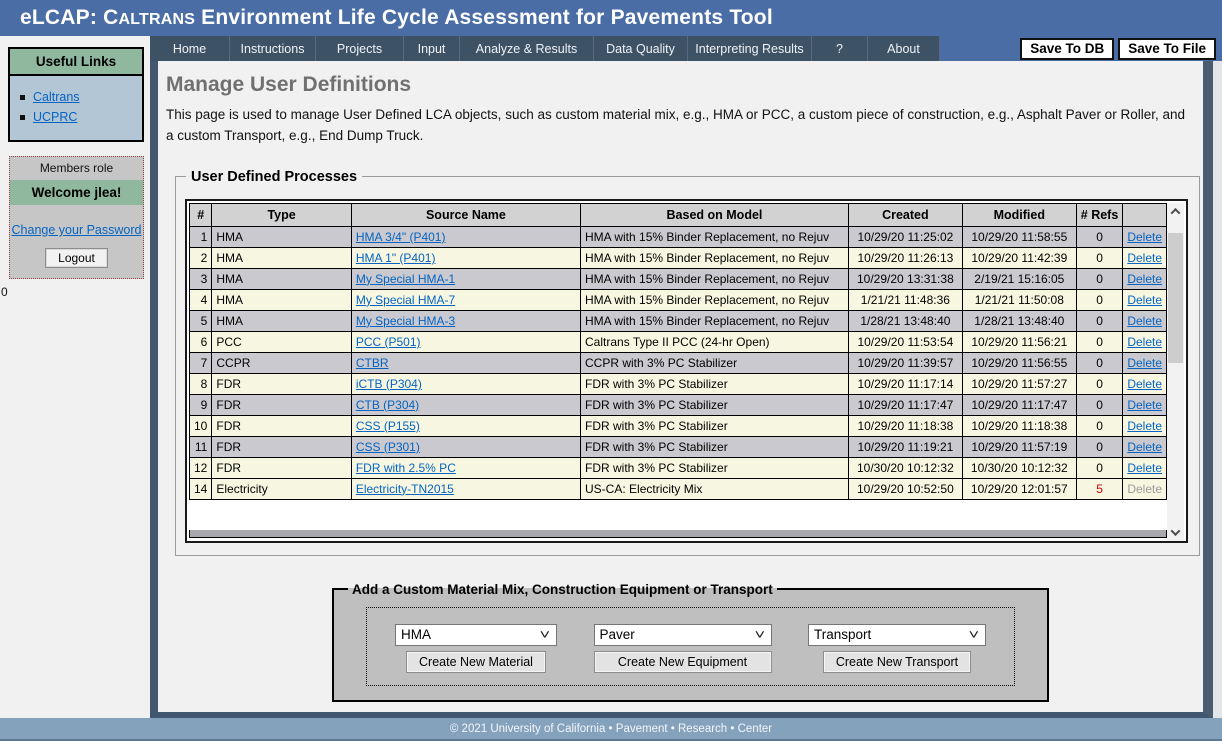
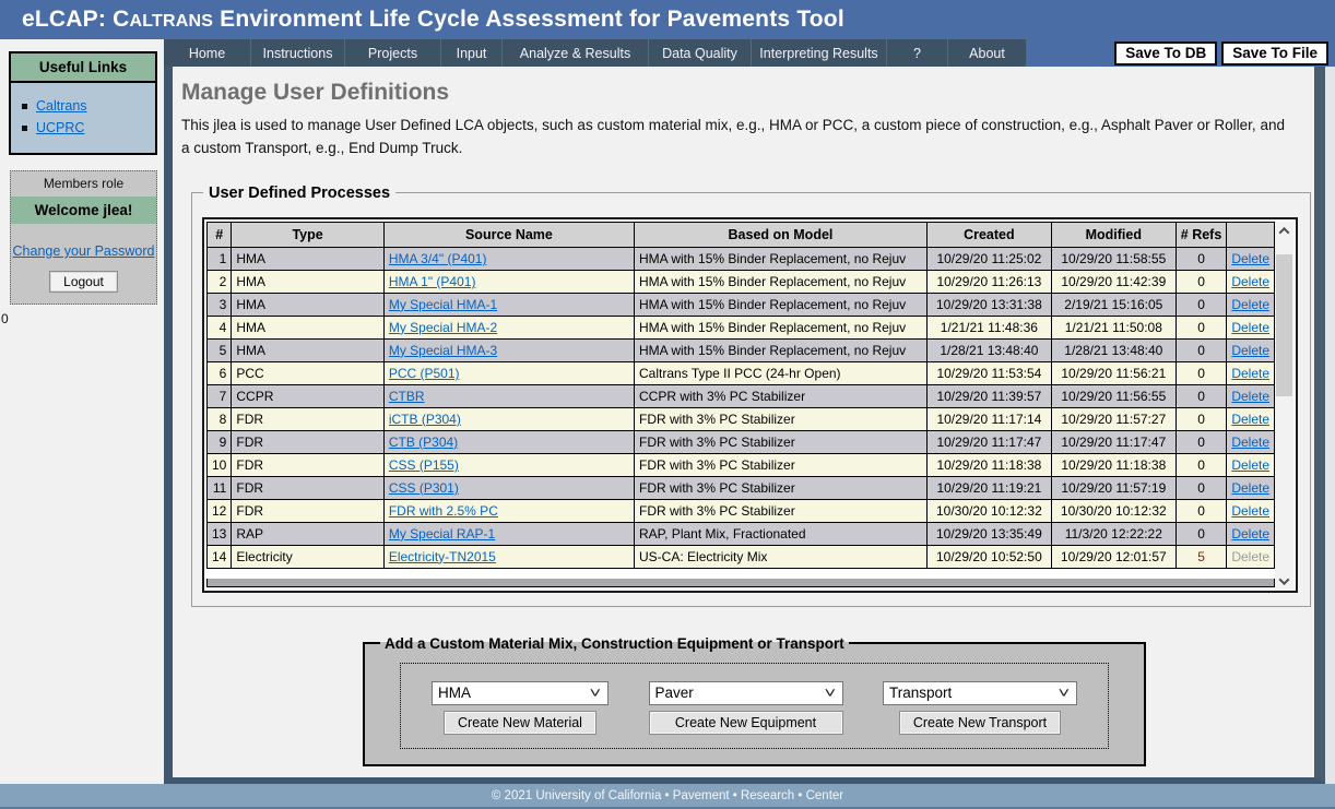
  eLCAP: CALTRANS Environment Life Cycle Assessment for Pavements Tool
  Home
  Instructions
  Projects
  Input
  Analyze & Results
  Data Quality
  Interpreting Results
  ?
  About
  Save To DB
  Save To File
  Useful Links
  Caltrans
  UCPRC
  Members role
  Welcome jlea!
  Change your Password
  Logout
  0
  Manage User Definitions
- This page is used to manage User Defined LCA objects, such as custom material mix, e.g., HMA or PCC, a custom piece of construction, e.g., Asphalt Paver or Roller, and a custom Transport, e.g., End Dump Truck.
+ This jlea is used to manage User Defined LCA objects, such as custom material mix, e.g., HMA or PCC, a custom piece of construction, e.g., Asphalt Paver or Roller, and a custom Transport, e.g., End Dump Truck.
  User Defined Processes
  #	Type	Source Name	Based on Model	Created	Modified	# Refs
  1	HMA	HMA 3/4" (P401)	HMA with 15% Binder Replacement, no Rejuv	10/29/20 11:25:02	10/29/20 11:58:55	0	Delete
  2	HMA	HMA 1" (P401)	HMA with 15% Binder Replacement, no Rejuv	10/29/20 11:26:13	10/29/20 11:42:39	0	Delete
  3	HMA	My Special HMA-1	HMA with 15% Binder Replacement, no Rejuv	10/29/20 13:31:38	2/19/21 15:16:05	0	Delete
- 4	HMA	My Special HMA-7	HMA with 15% Binder Replacement, no Rejuv	1/21/21 11:48:36	1/21/21 11:50:08	0	Delete
+ 4	HMA	My Special HMA-2	HMA with 15% Binder Replacement, no Rejuv	1/21/21 11:48:36	1/21/21 11:50:08	0	Delete
  5	HMA	My Special HMA-3	HMA with 15% Binder Replacement, no Rejuv	1/28/21 13:48:40	1/28/21 13:48:40	0	Delete
  6	PCC	PCC (P501)	Caltrans Type II PCC (24-hr Open)	10/29/20 11:53:54	10/29/20 11:56:21	0	Delete
  7	CCPR	CTBR	CCPR with 3% PC Stabilizer	10/29/20 11:39:57	10/29/20 11:56:55	0	Delete
  8	FDR	iCTB (P304)	FDR with 3% PC Stabilizer	10/29/20 11:17:14	10/29/20 11:57:27	0	Delete
  9	FDR	CTB (P304)	FDR with 3% PC Stabilizer	10/29/20 11:17:47	10/29/20 11:17:47	0	Delete
  10	FDR	CSS (P155)	FDR with 3% PC Stabilizer	10/29/20 11:18:38	10/29/20 11:18:38	0	Delete
  11	FDR	CSS (P301)	FDR with 3% PC Stabilizer	10/29/20 11:19:21	10/29/20 11:57:19	0	Delete
  12	FDR	FDR with 2.5% PC	FDR with 3% PC Stabilizer	10/30/20 10:12:32	10/30/20 10:12:32	0	Delete
+ 13	RAP	My Special RAP-1	RAP, Plant Mix, Fractionated	10/29/20 13:35:49	11/3/20 12:22:22	0	Delete
  14	Electricity	Electricity-TN2015	US-CA: Electricity Mix	10/29/20 10:52:50	10/29/20 12:01:57	5	Delete
  Add a Custom Material Mix, Construction Equipment or Transport
  HMA
  ˅
  Create New Material
  Paver
  ˅
  Create New Equipment
  Transport
  ˅
  Create New Transport
  © 2021 University of California • Pavement • Research • Center
